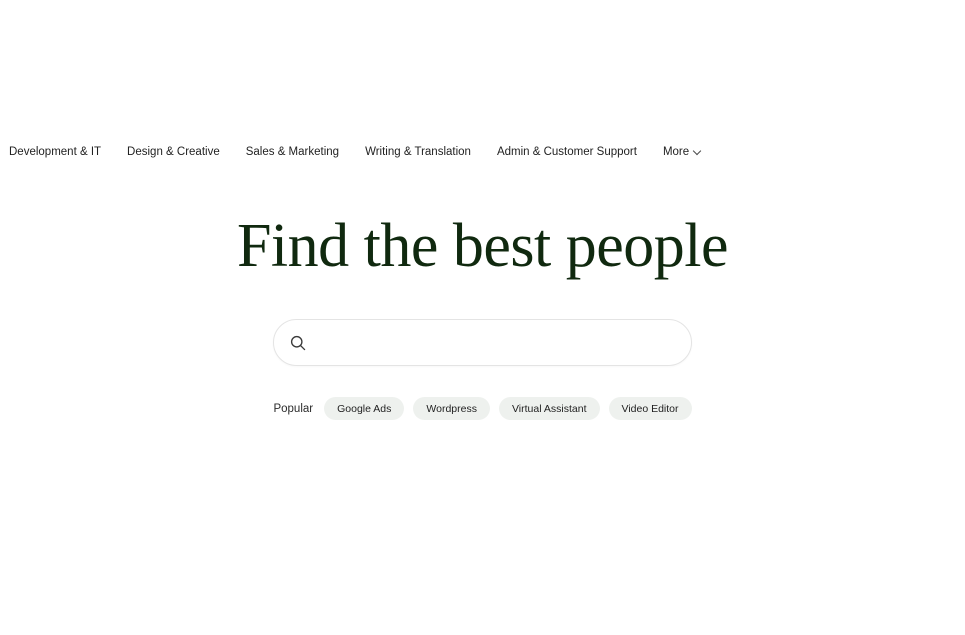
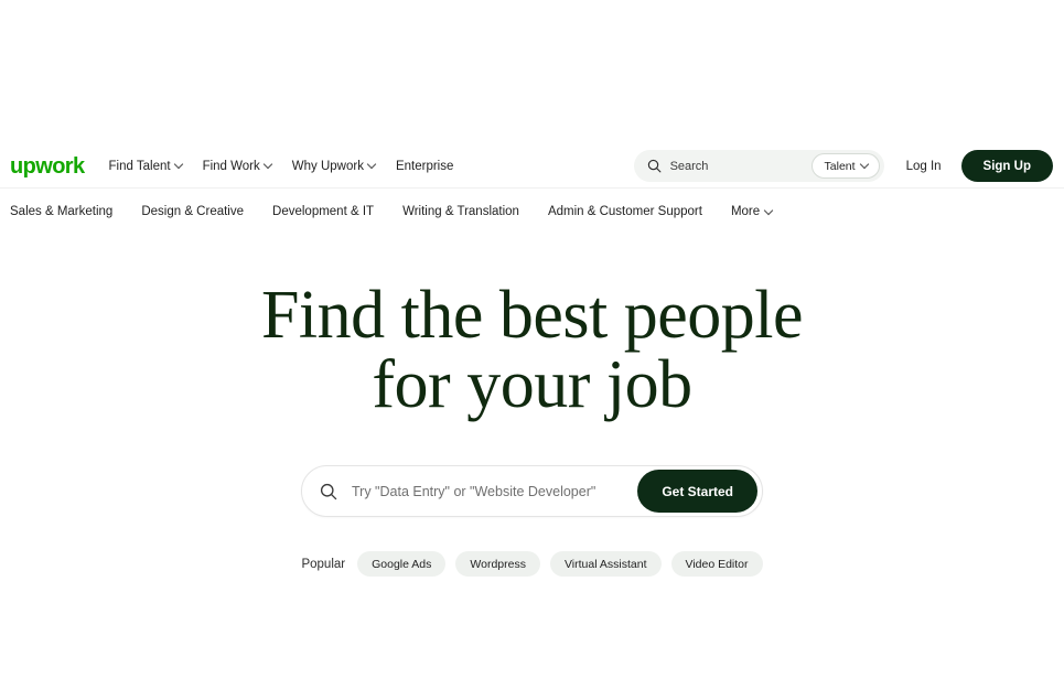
+ upwork
+ Find Talent
+ Find Work
+ Why Upwork
+ Enterprise
+ Search
+ Talent
+ Log In
+ Sign Up
- Development & IT
+ Sales & Marketing
  Design & Creative
- Sales & Marketing
+ Development & IT
  Writing & Translation
  Admin & Customer Support
  More
  Find the best people
+ for your job
+ Try "Data Entry" or "Website Developer"
+ Get Started
  Popular
  Google Ads
  Wordpress
  Virtual Assistant
  Video Editor
